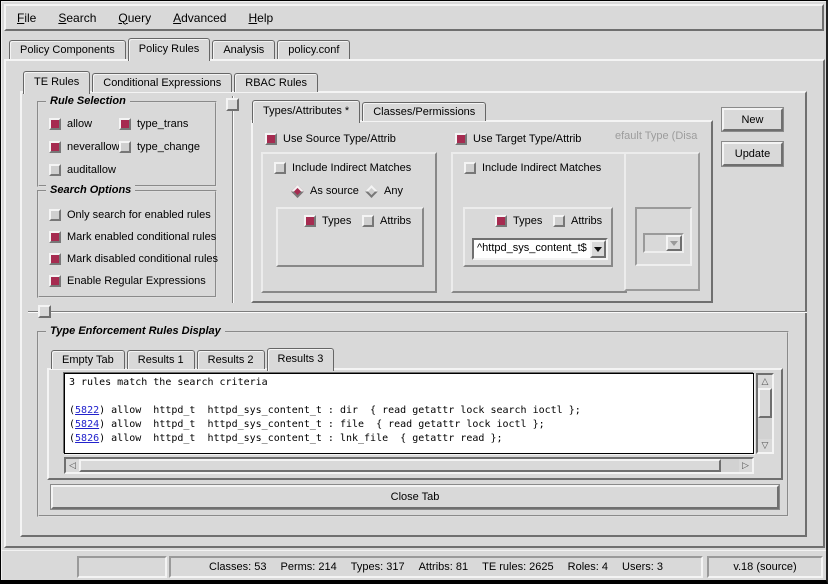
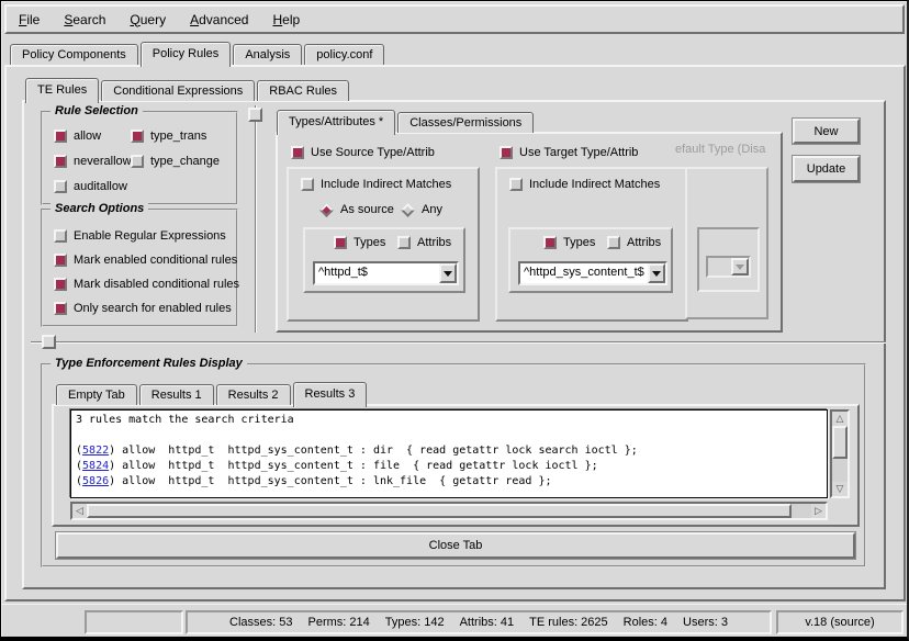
  F
  ile
  S
  earch
  Q
  uery
  A
  dvanced
  H
  elp
  Policy Components
  Policy Rules
  Analysis
  policy.conf
  TE Rules
  Conditional Expressions
  RBAC Rules
  Rule Selection
  allow
  neverallow
  auditallow
  type_trans
  type_change
  Search Options
- Only search for enabled rules
+ Enable Regular Expressions
  Mark enabled conditional rules
  Mark disabled conditional rules
- Enable Regular Expressions
+ Only search for enabled rules
  Use Source Type/Attrib
  Include Indirect Matches
  As source
  Any
  Types
  Attribs
+ ^httpd_t$
  Use Target Type/Attrib
  Include Indirect Matches
  Types
  Attribs
  ^httpd_sys_content_t$
  efault Type (Disa
  Types/Attributes *
  Classes/Permissions
  New
  Update
  Type Enforcement Rules Display
  3 rules match the search criteria
  (5822) allow httpd_t httpd_sys_content_t : dir { read getattr lock search ioctl };
  (5824) allow httpd_t httpd_sys_content_t : file { read getattr lock ioctl };
  (5826) allow httpd_t httpd_sys_content_t : lnk_file { getattr read };
  Empty Tab
  Results 1
  Results 2
  Results 3
  Close Tab
  Classes: 53
  Perms: 214
- Types: 317
+ Types: 142
- Attribs: 81
+ Attribs: 41
  TE rules: 2625
  Roles: 4
  Users: 3
  v.18 (source)
